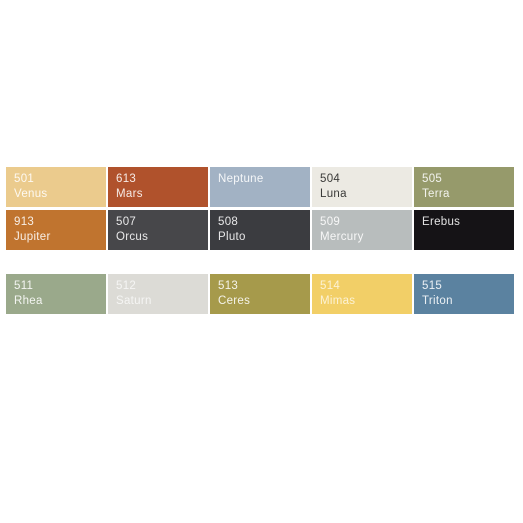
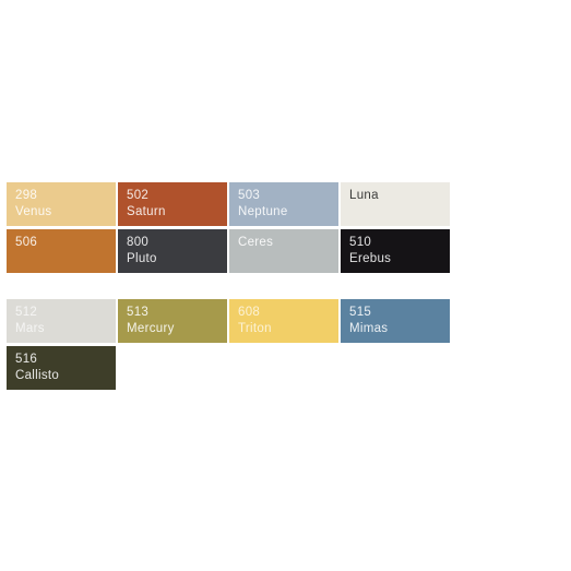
- 501
+ 298
  Venus
- 613
+ 502
- Mars
+ Saturn
+ 503
  Neptune
- 504
  Luna
- 505
- Terra
- 913
+ 506
- Jupiter
- 507
- Orcus
- 508
+ 800
  Pluto
- 509
- Mercury
+ Ceres
+ 510
  Erebus
- 511
- Rhea
  512
- Saturn
+ Mars
  513
- Ceres
+ Mercury
- 514
+ 608
- Mimas
+ Triton
  515
- Triton
+ Mimas
+ 516
+ Callisto
